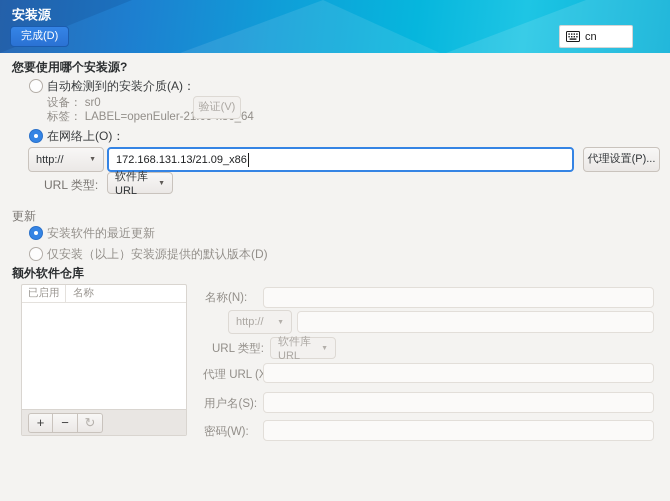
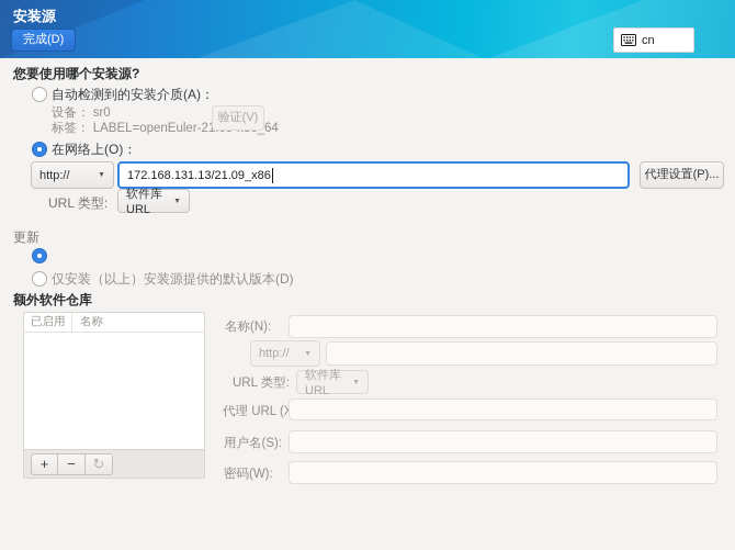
  安装源
  完成(D)
  cn
  您要使用哪个安装源?
  自动检测到的安装介质(A)：
  设备： sr0
  标签： LABEL=openEuler-264
  验证(V)
  在网络上(O)：
  http://
  172.168.131.13/21.09_x86
  代理设置(P)...
  URL 类型:
  软件库 URL
  更新
- 安装软件的最近更新
  仅安装（以上）安装源提供的默认版本(D)
  额外软件仓库
  已启用
  名称
  +
  −
  ↻
  名称(N):
  http://
  URL 类型:
  软件库 URL
  用户名(S):
  密码(W):
